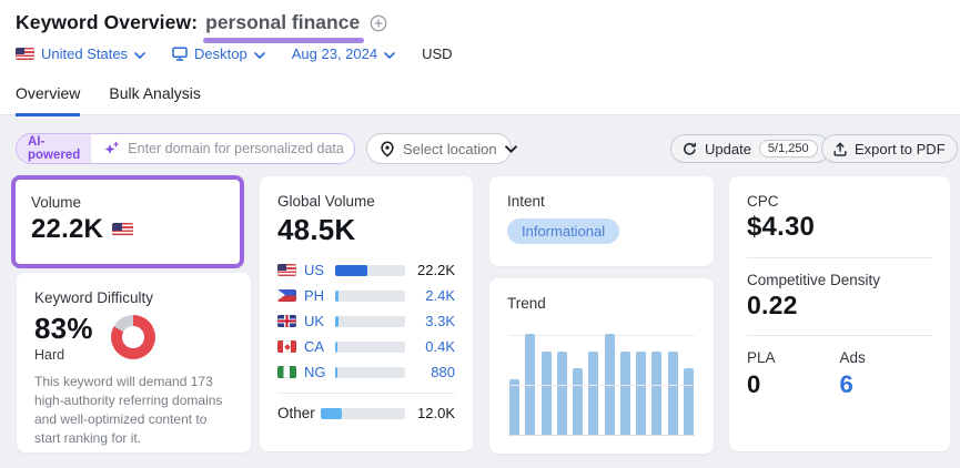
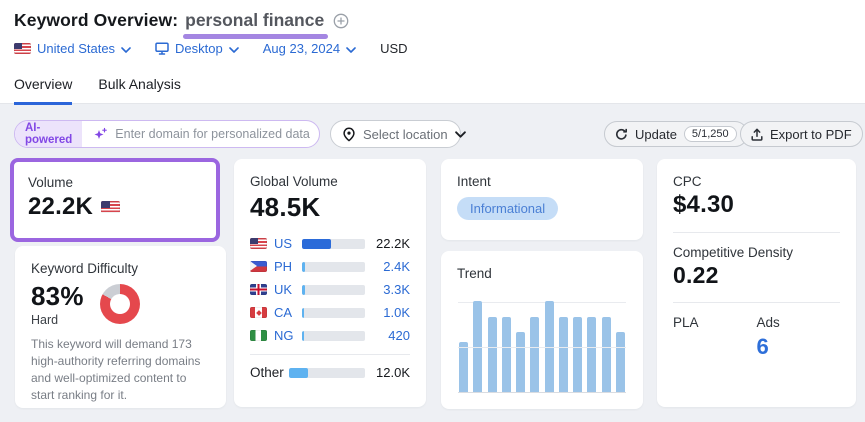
  Keyword Overview:
  personal finance
  United States
  Desktop
  Aug 23, 2024
  USD
  Overview
  Bulk Analysis
  AI-powered
  Enter domain for personalized data
  Select location
  Update
  5/1,250
  Export to PDF
  Volume
  22.2K
  Keyword Difficulty
  83%
  Hard
  This keyword will demand 173 high-authority referring domains and well-optimized content to start ranking for it.
  Global Volume
  48.5K
  US
  22.2K
  PH
  2.4K
  UK
  3.3K
  CA
- 0.4K
+ 1.0K
  NG
- 880
+ 420
  Other
  12.0K
  Intent
  Informational
  Trend
  CPC
  $4.30
  Competitive Density
  0.22
  PLA
- 0
  Ads
  6
